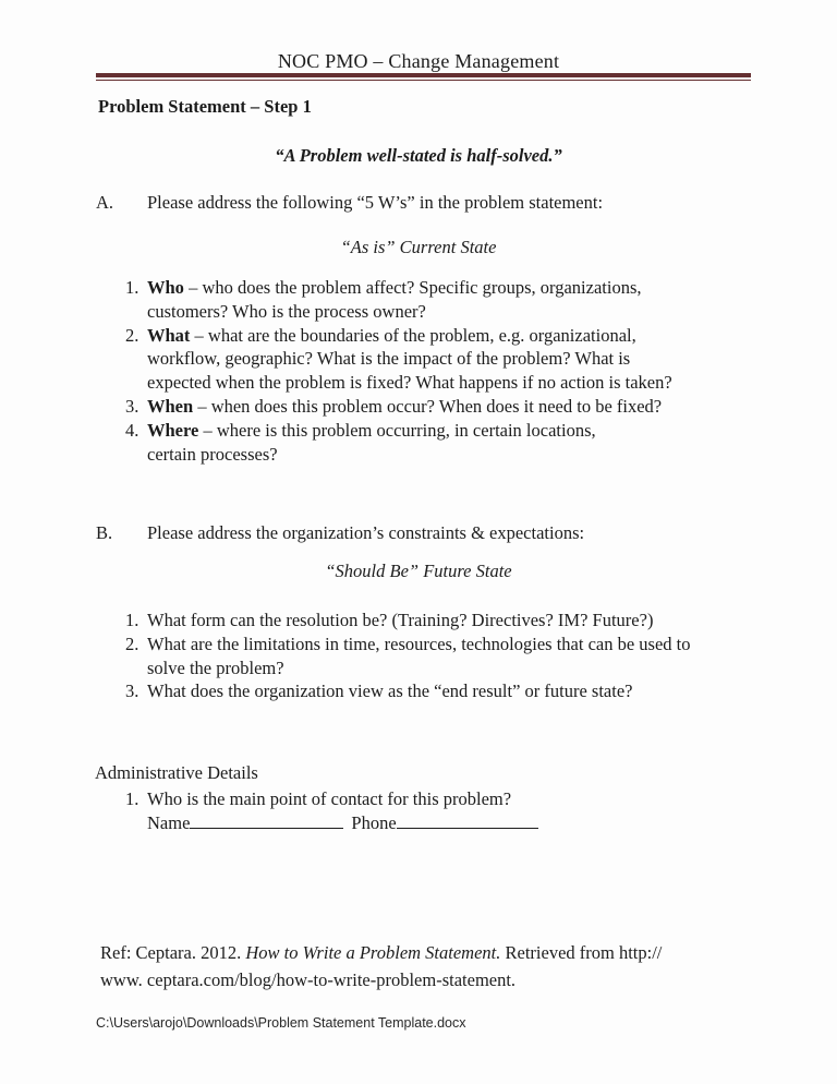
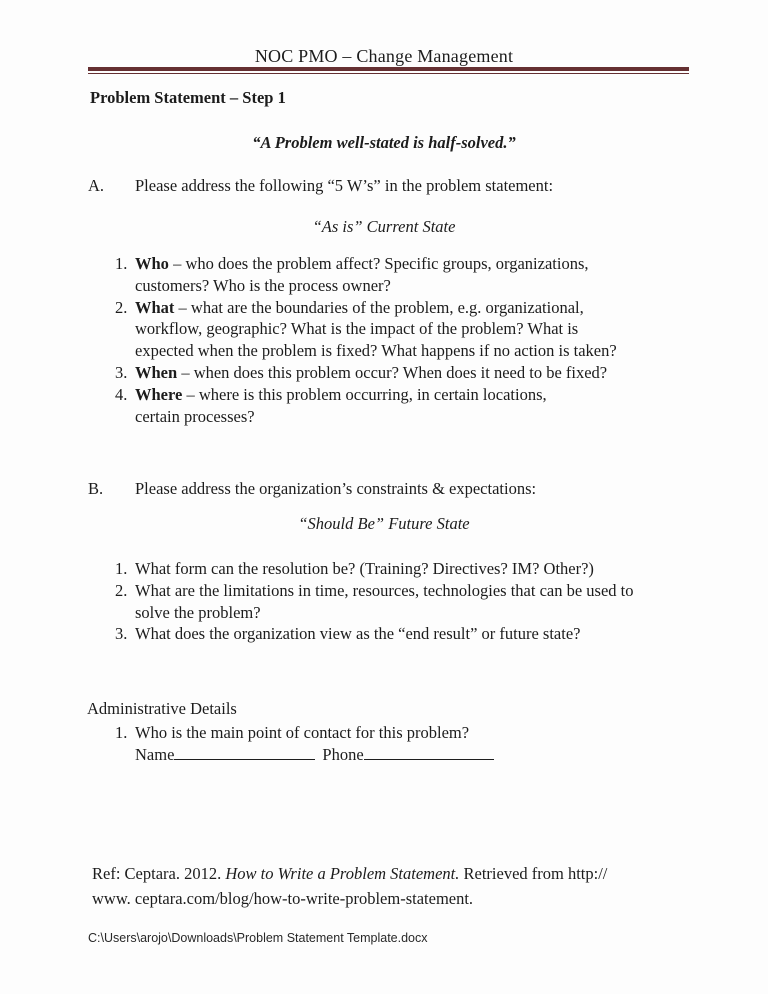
  NOC PMO – Change Management
  Problem Statement – Step 1
  “A Problem well-stated is half-solved.”
  A.
  Please address the following “5 W’s” in the problem statement:
  “As is” Current State
  1.
  Who – who does the problem affect? Specific groups, organizations,
  customers? Who is the process owner?
  2.
  What – what are the boundaries of the problem, e.g. organizational,
  workflow, geographic? What is the impact of the problem? What is
  expected when the problem is fixed? What happens if no action is taken?
  3.
  When – when does this problem occur? When does it need to be fixed?
  4.
  Where – where is this problem occurring, in certain locations,
  certain processes?
  B.
  Please address the organization’s constraints & expectations:
  “Should Be” Future State
  1.
- What form can the resolution be? (Training? Directives? IM? Future?)
+ What form can the resolution be? (Training? Directives? IM? Other?)
  2.
  What are the limitations in time, resources, technologies that can be used to
  solve the problem?
  3.
  What does the organization view as the “end result” or future state?
  Administrative Details
  1.
  Who is the main point of contact for this problem?
  Name Phone
  Ref: Ceptara. 2012. How to Write a Problem Statement. Retrieved from http://
  www. ceptara.com/blog/how-to-write-problem-statement.
  C:\Users\arojo\Downloads\Problem Statement Template.docx
